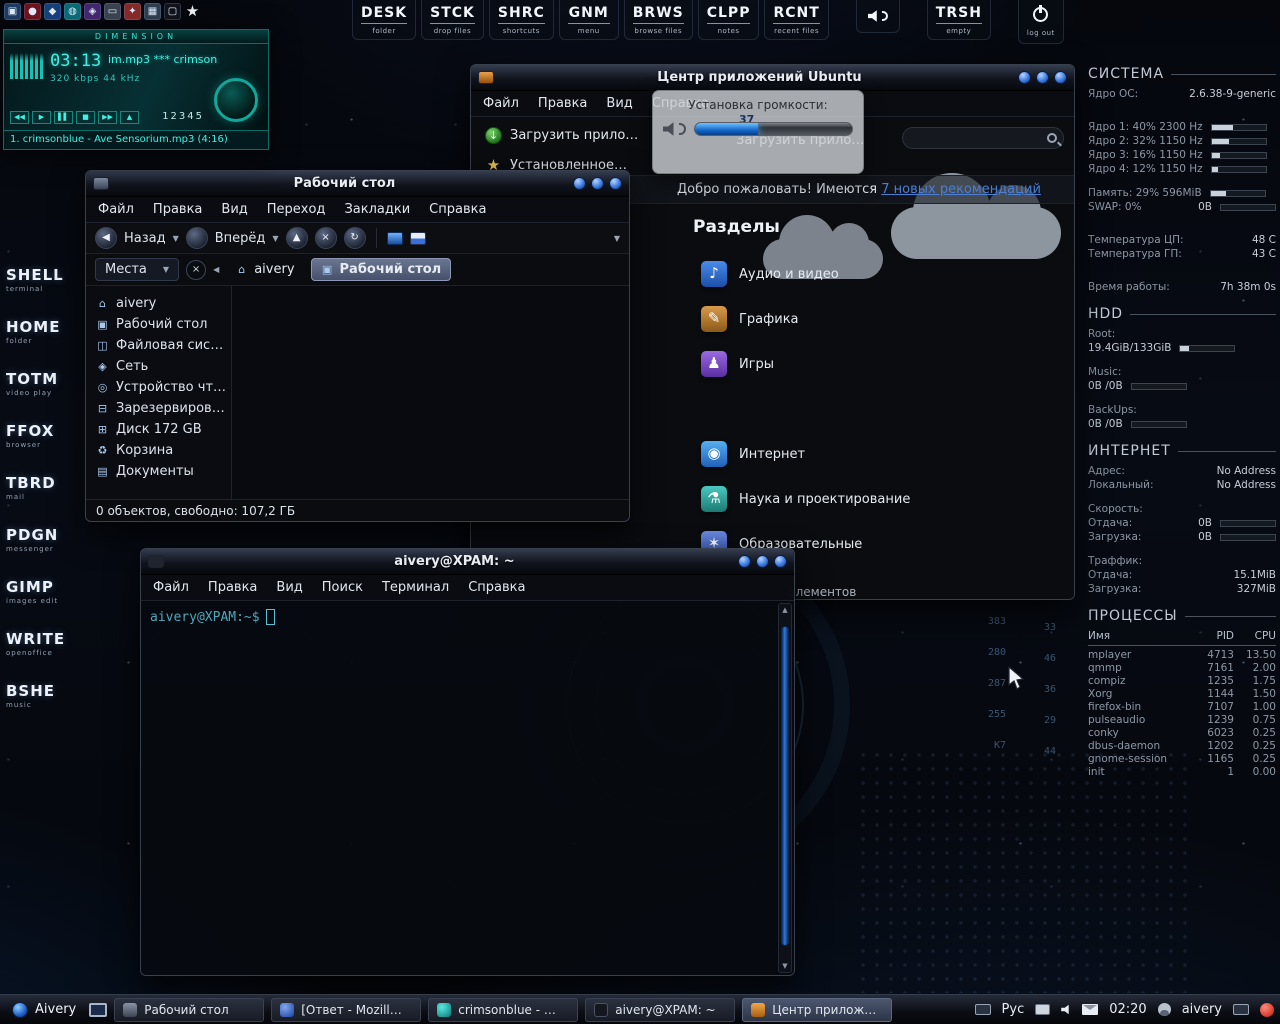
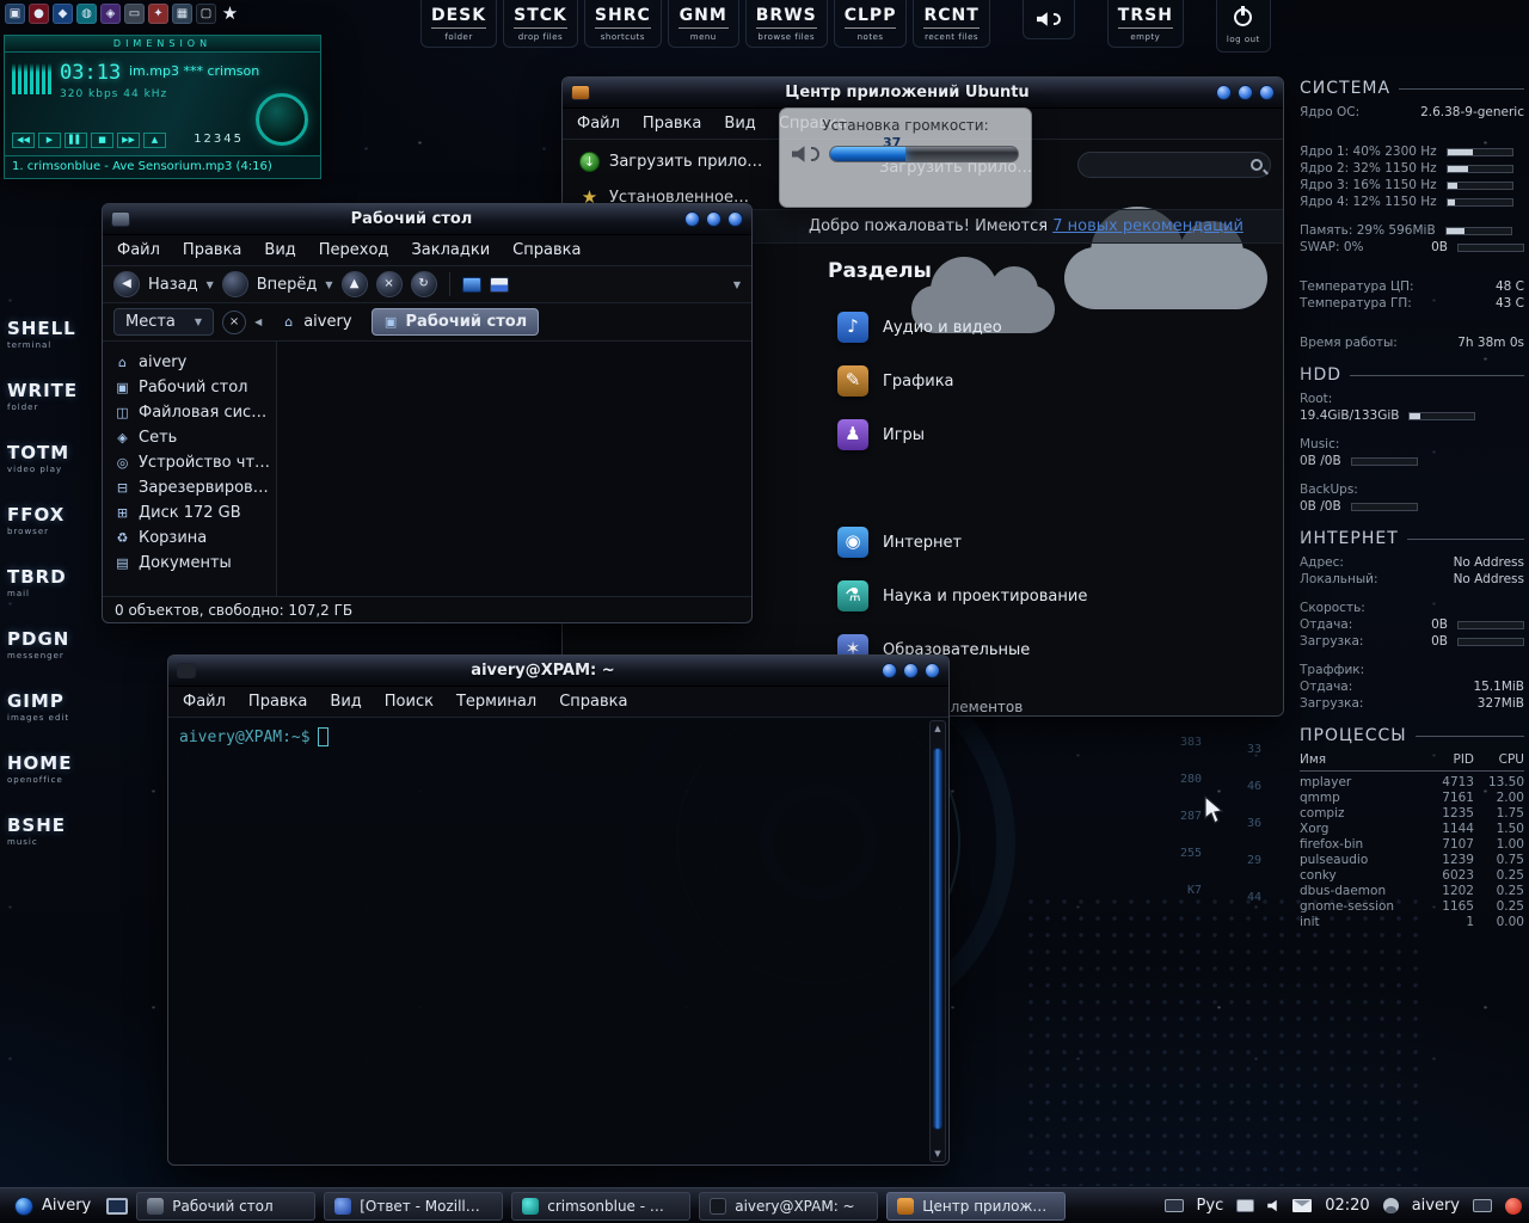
  383
  280
  287
  255
  K7
  33
  46
  36
  29
  44
  ▣
  ●
  ◆
  ◍
  ◈
  ▭
  ✦
  ▦
  ▢
  ★
  DESK
  folder
  STCK
  drop files
  SHRC
  shortcuts
  GNM
  menu
  BRWS
  browse files
  CLPP
  notes
  RCNT
  recent files
  TRSH
  empty
  log out
  DIMENSION
  03:13
  im.mp3 *** crimson
  320 kbps 44 kHz
  ◀◀
  ▶
  ▌▌
  ■
  ▶▶
  ▲
  12345
  1. crimsonblue - Ave Sensorium.mp3 (4:16)
  SHELL
  terminal
- HOME
+ WRITE
  folder
  TOTM
  video play
  FFOX
  browser
  TBRD
  mail
  PDGN
  messenger
  GIMP
  images edit
- WRITE
+ HOME
  openoffice
  BSHE
  music
  Центр приложений Ubuntu
  Файл
  Правка
  Вид
  Справка
  ↓
  Загрузить прило…
  ★
  Установленное…
  Загрузить прило…
  Добро пожаловать! Имеются 7 новых рекомендаций
  Разделы
  ♪
  Аудио и видео
  ✎
  Графика
  ♟
  Игры
  ◉
  Интернет
  ⚗
  Наука и проектирование
  ✶
  Образовательные
  лементов
  Рабочий стол
  Файл
  Правка
  Вид
  Переход
  Закладки
  Справка
  ◀
  Назад
  ▼
  Вперёд
  ▼
  ▲
  ×
  ↻
  ▼
  Места
  ▼
  ×
  ◀
  ⌂
  aivery
  ▣
  Рабочий стол
  ⌂
  aivery
  ▣
  Рабочий стол
  ◫
  Файловая сис…
  ◈
  Сеть
  ◎
  Устройство чт…
  ⊟
  Зарезервиров…
  ⊞
  Диск 172 GB
  ♻
  Корзина
  ▤
  Документы
  0 объектов, свободно: 107,2 ГБ
  Установка громкости:
  37
  aivery@XPAM: ~
  Файл
  Правка
  Вид
  Поиск
  Терминал
  Справка
  aivery@XPAM:~$
  ▲
  ▼
  СИСТЕМА
  Ядро ОС:
  2.6.38-9-generic
  Ядро 1: 40% 2300 Hz
  Ядро 2: 32% 1150 Hz
  Ядро 3: 16% 1150 Hz
  Ядро 4: 12% 1150 Hz
  Память: 29% 596MiB
  SWAP: 0%
  0B
  Температура ЦП:
  48 C
  Температура ГП:
  43 C
  Время работы:
  7h 38m 0s
  HDD
  Root:
  19.4GiB/133GiB
  Music:
  0B /0B
  BackUps:
  0B /0B
  ИНТЕРНЕТ
  Адрес:
  No Address
  Локальный:
  No Address
  Скорость:
  Отдача:
  0B
  Загрузка:
  0B
  Траффик:
  Отдача:
  15.1MiB
  Загрузка:
  327MiB
  ПРОЦЕССЫ
  Имя
  PID
  CPU
  mplayer
  4713
  13.50
  qmmp
  7161
  2.00
  compiz
  1235
  1.75
  Xorg
  1144
  1.50
  firefox-bin
  7107
  1.00
  pulseaudio
  1239
  0.75
  conky
  6023
  0.25
  dbus-daemon
  1202
  0.25
  gnome-session
  1165
  0.25
  init
  1
  0.00
  Aivery
  Рабочий стол
  [Ответ - Mozill…
  crimsonblue - …
  aivery@XPAM: ~
  Центр прилож…
  Рус
  02:20
  aivery
